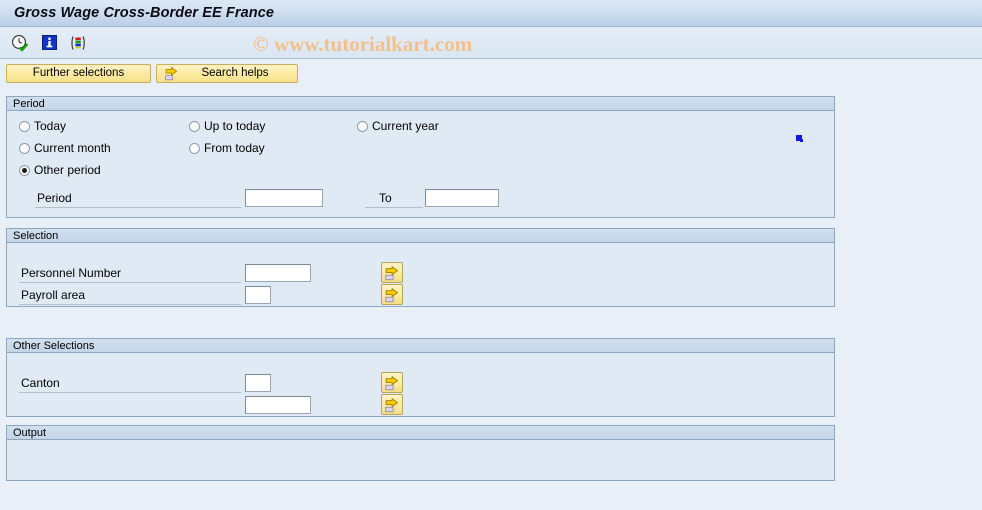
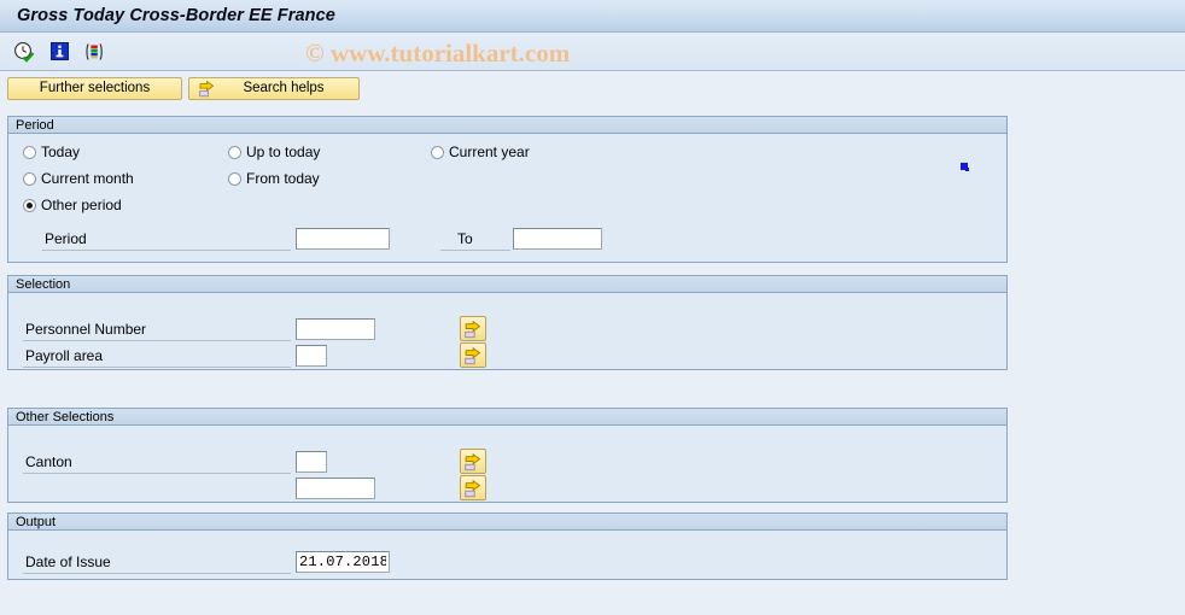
- Gross Wage Cross-Border EE France
+ Gross Today Cross-Border EE France
  © www.tutorialkart.com
  Further selections
  Search helps
  Period
  Today
  Up to today
  Current year
  Current month
  From today
  Other period
  Period
  To
  Selection
  Personnel Number
  Payroll area
  Other Selections
  Canton
  Output
+ Date of Issue
+ 21.07.2018
